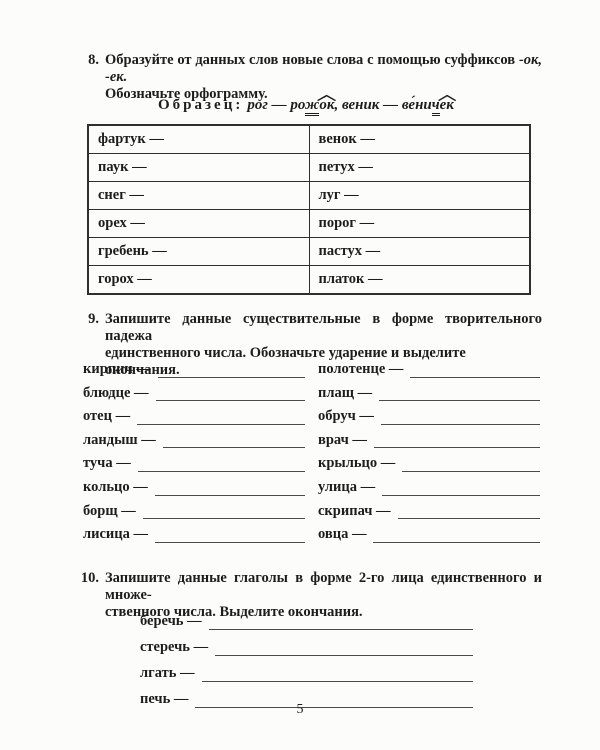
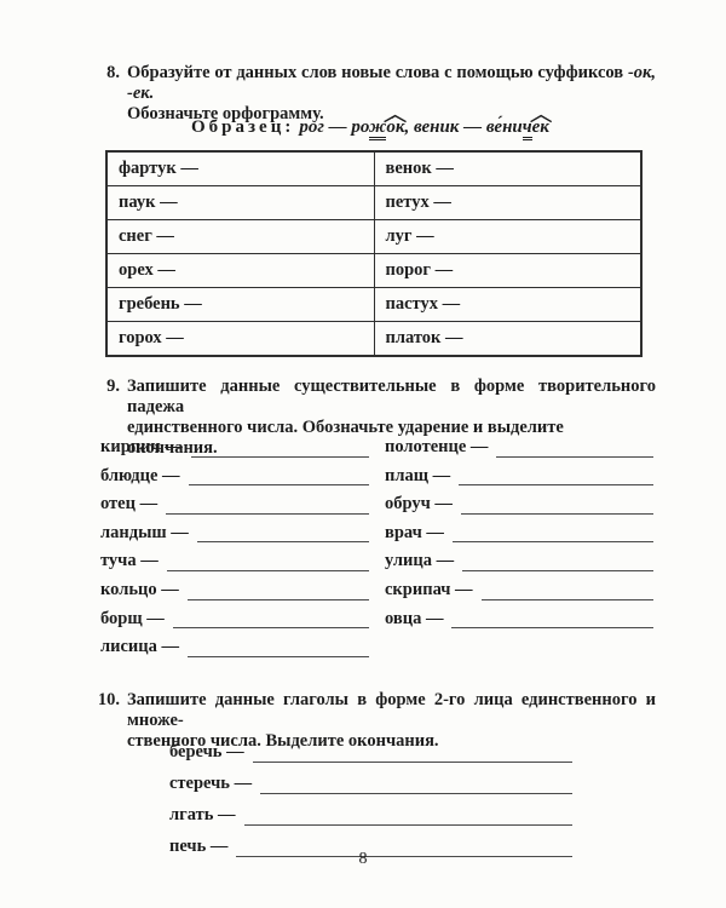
  8.
  Образуйте от данных слов новые слова с помощью суффиксов -ок, -ек.
  Обозначьте орфограмму.
  Образец: рог — рожо́к, веник — ве́ничек
  фартук —	венок —
  паук —	петух —
  снег —	луг —
  орех —	порог —
  гребень —	пастух —
  горох —	платок —
  9.
  Запишите данные существительные в форме творительного падежа
  единственного числа. Обозначьте ударение и выделите окончания.
  кирпич —
  блюдце —
  отец —
  ландыш —
  туча —
  кольцо —
  борщ —
  лисица —
  полотенце —
  плащ —
  обруч —
  врач —
- крыльцо —
  улица —
  скрипач —
  овца —
  10.
  Запишите данные глаголы в форме 2-го лица единственного и множе-
  ственного числа. Выделите окончания.
  беречь —
  стеречь —
  лгать —
  печь —
- 5
+ 8
